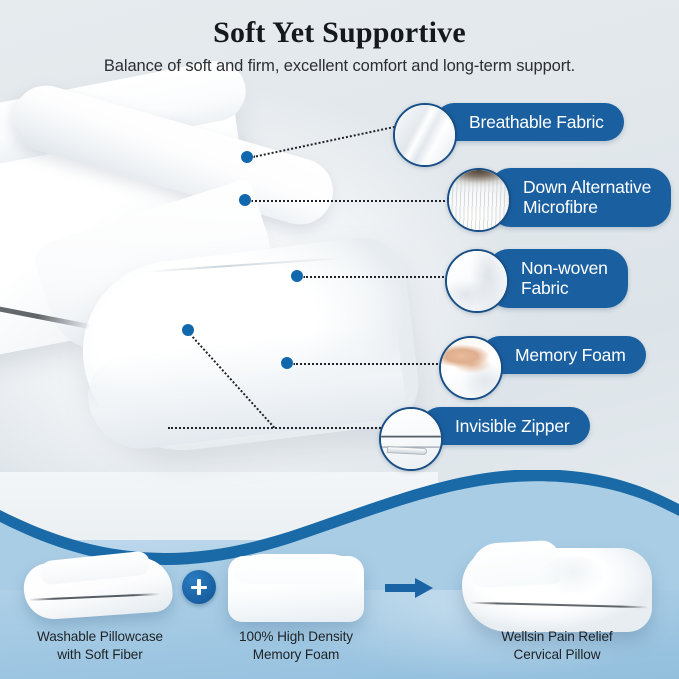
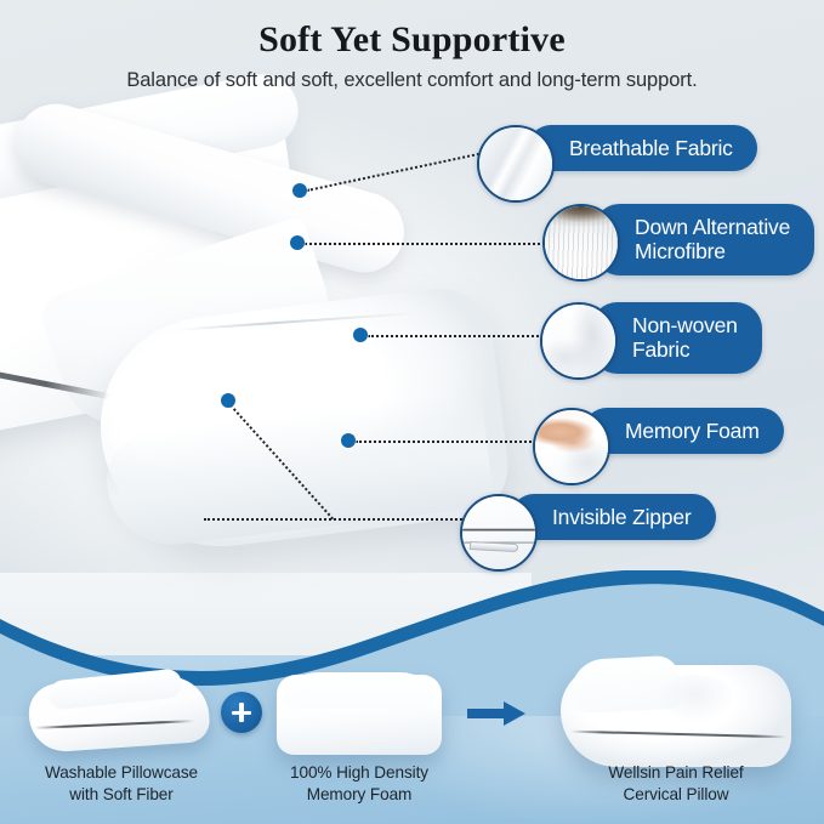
  Breathable Fabric
  Down Alternative
  Microfibre
  Non-woven
  Fabric
  Memory Foam
  Invisible Zipper
  Washable Pillowcase
  with Soft Fiber
  100% High Density
  Memory Foam
  Wellsin Pain Relief
  Cervical Pillow
  Soft Yet Supportive
- Balance of soft and firm, excellent comfort and long-term support.
+ Balance of soft and soft, excellent comfort and long-term support.
